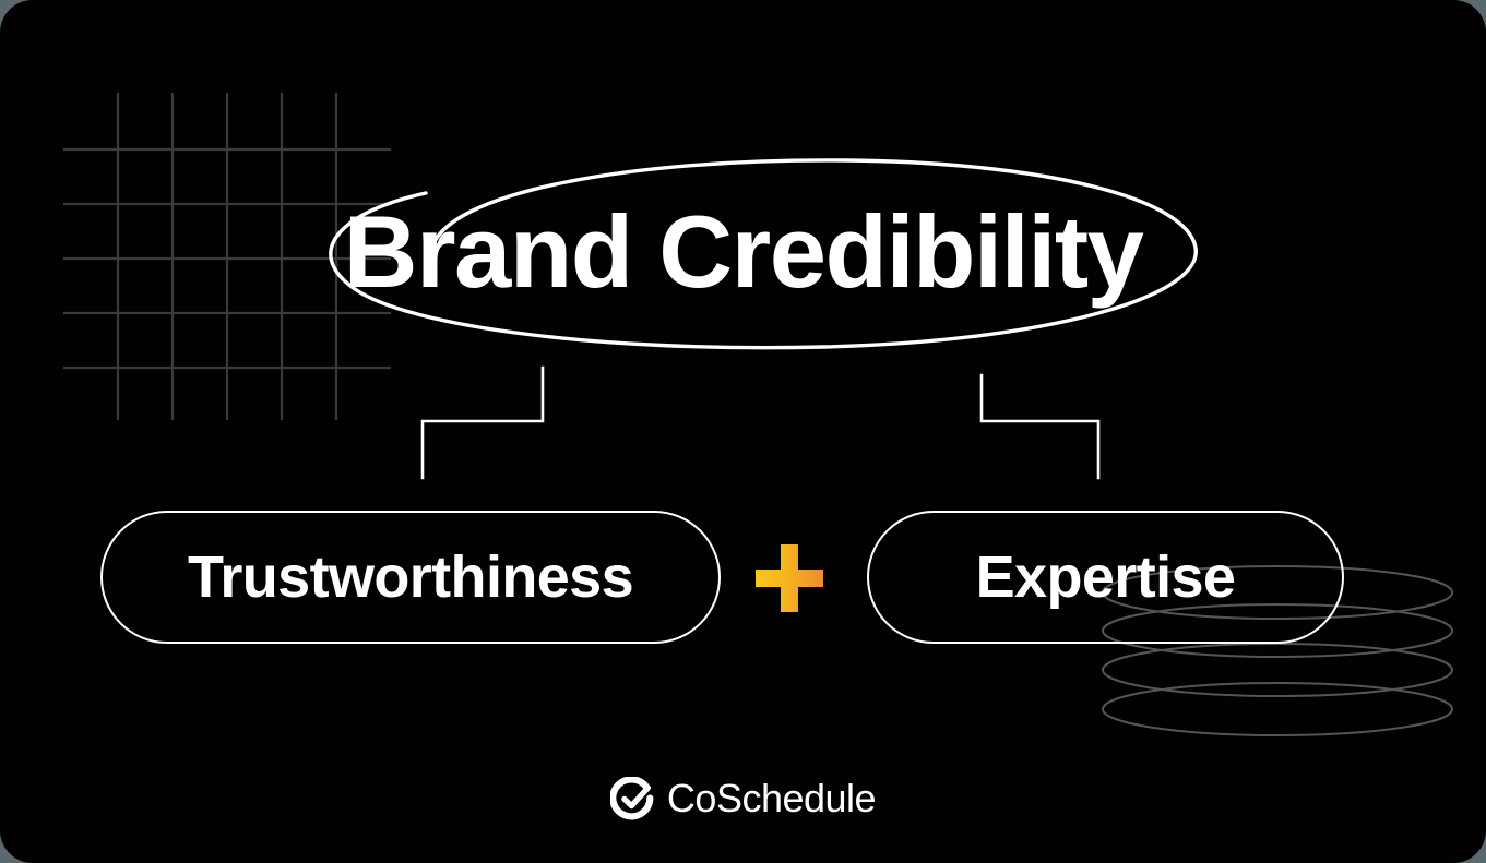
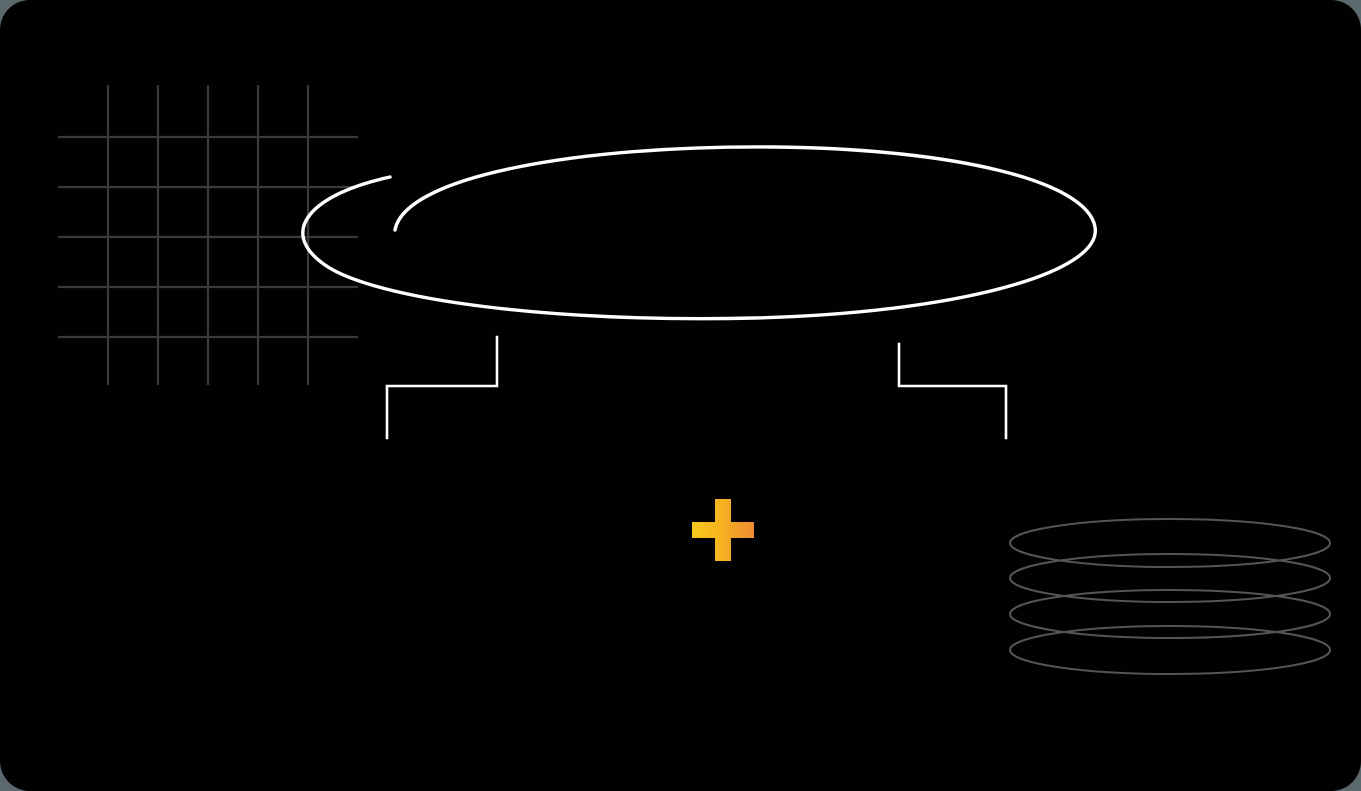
- Brand Credibility
- Trustworthiness
- Expertise
- CoSchedule
